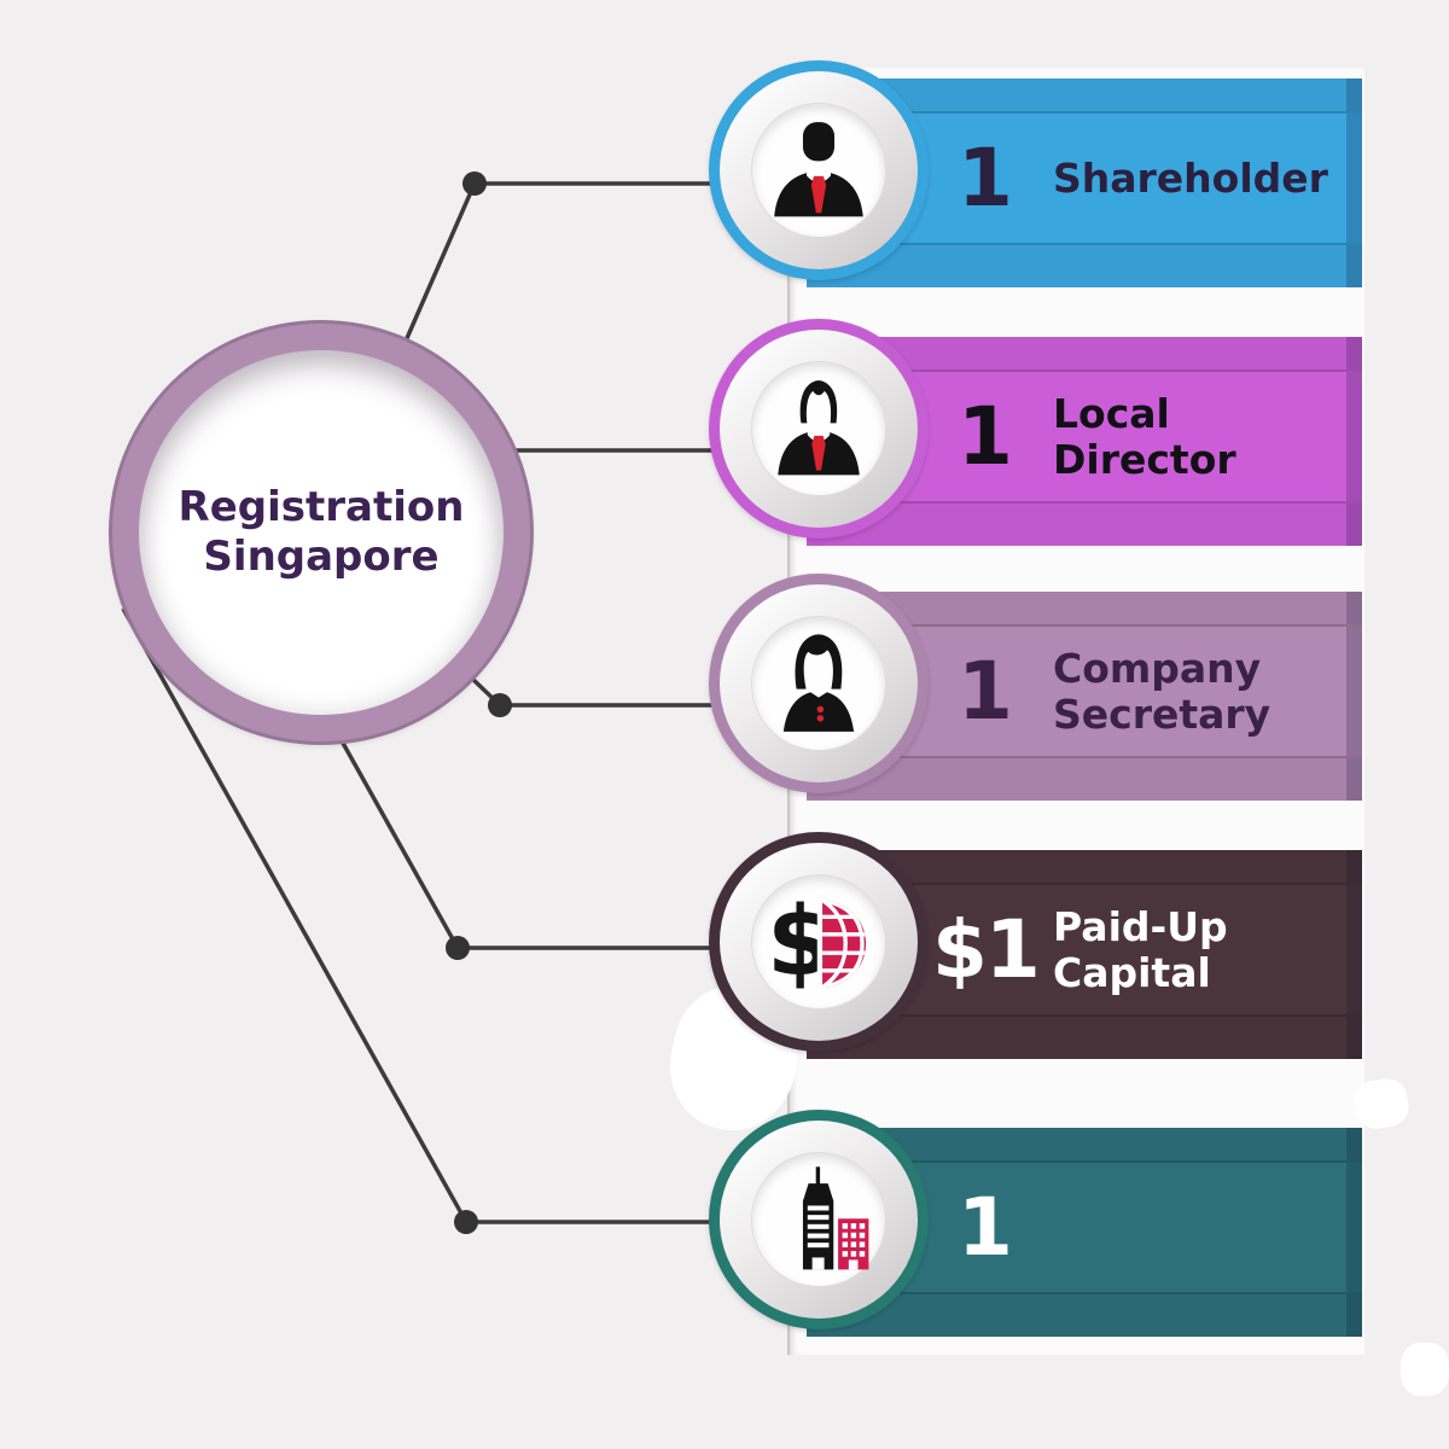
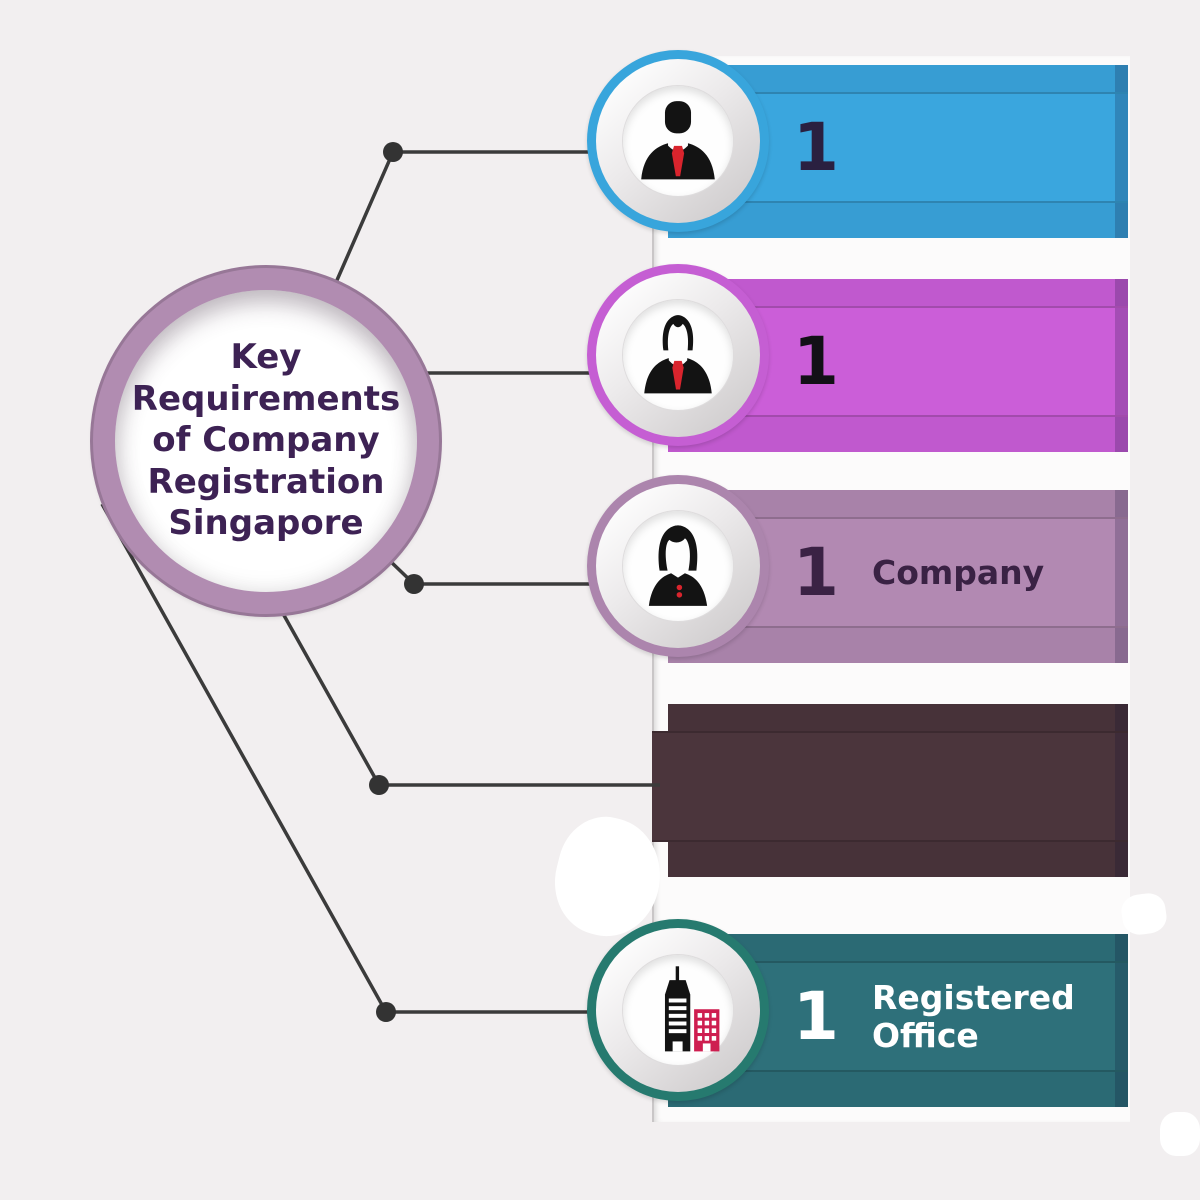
  1
- Shareholder
  1
- Local Director
  1
  Company
- Secretary
- $1
- Paid-Up
- Capital
- $
  1
+ Registered
+ Office
+ Key
+ Requirements
+ of Company
  Registration
  Singapore
